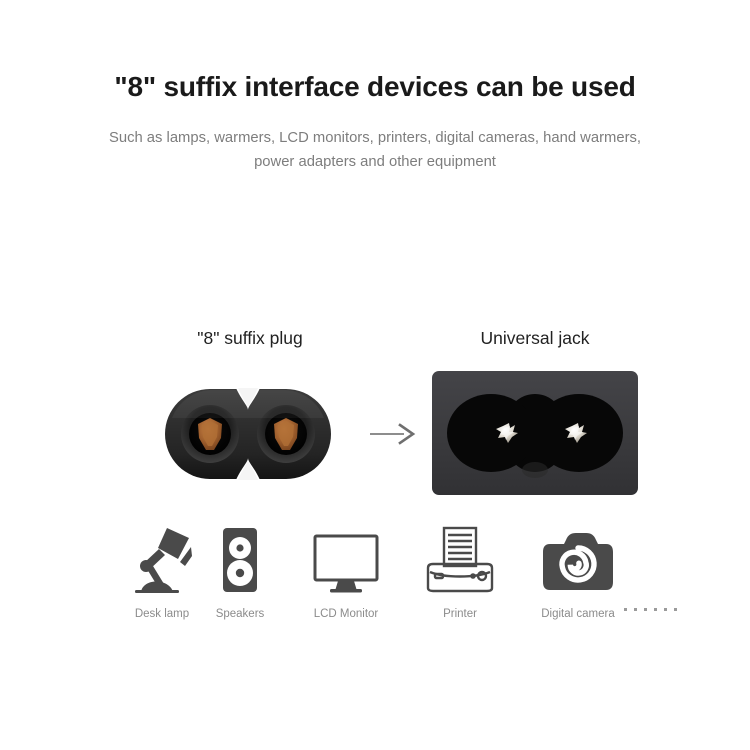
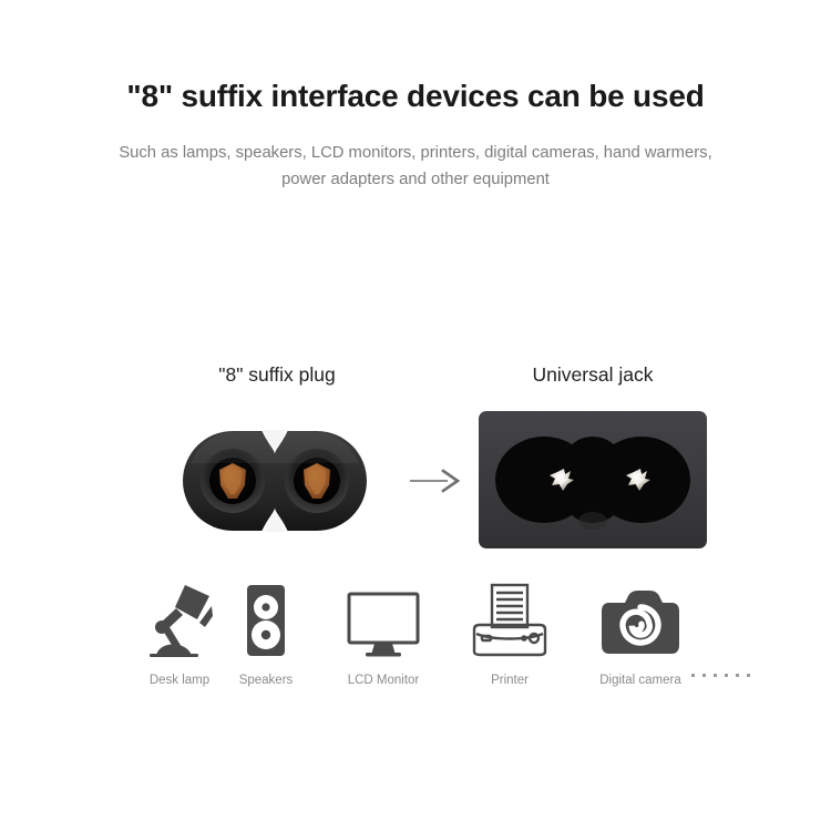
  "8" suffix interface devices can be used
- Such as lamps, warmers, LCD monitors, printers, digital cameras, hand warmers,
+ Such as lamps, speakers, LCD monitors, printers, digital cameras, hand warmers,
  power adapters and other equipment
  "8" suffix plug
  Universal jack
  Desk lamp
  Speakers
  LCD Monitor
  Printer
  Digital camera
